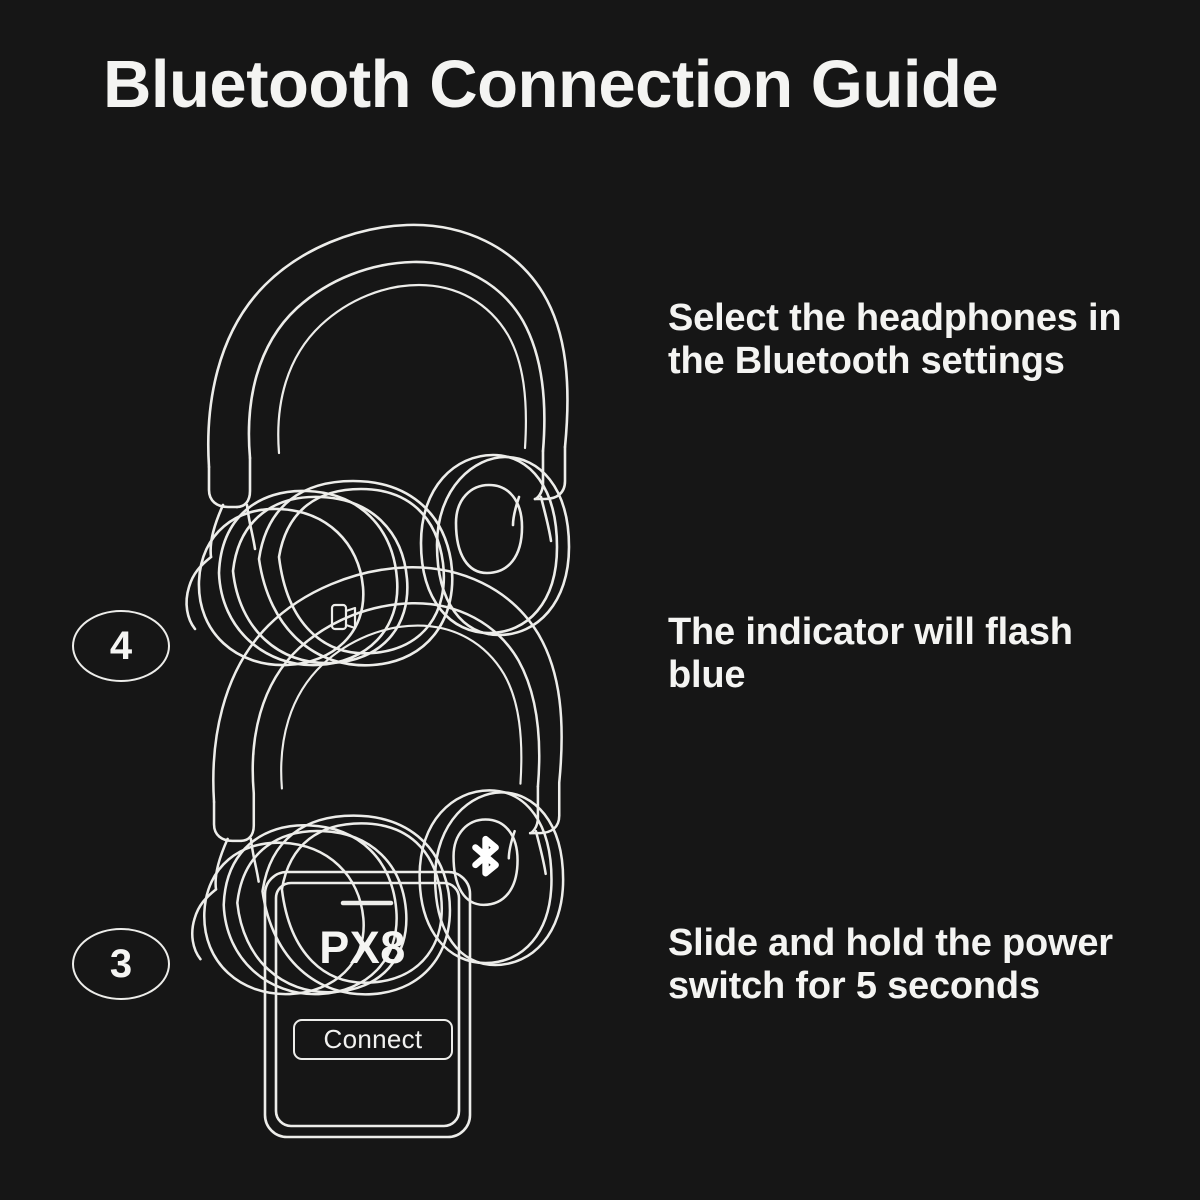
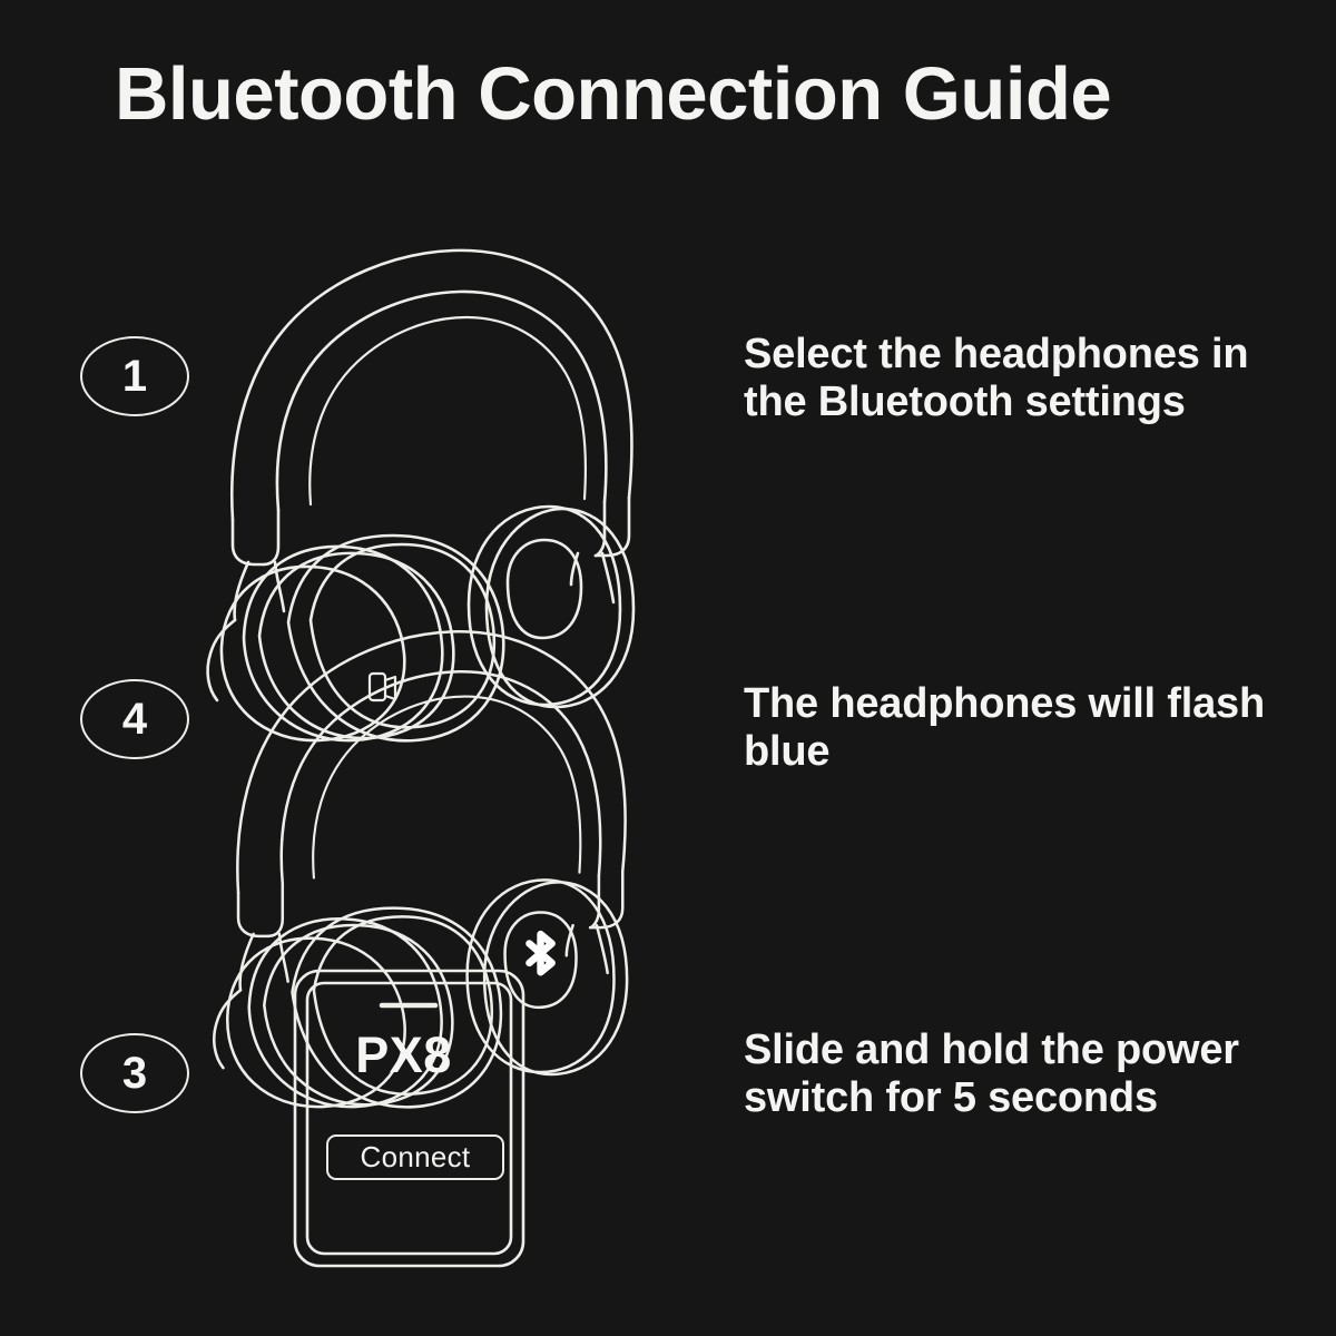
  Bluetooth Connection Guide
+ 1
  Select the headphones in the Bluetooth settings
  4
- The indicator will flash blue
+ The headphones will flash blue
  3
  PX8
  Connect
  Slide and hold the power switch for 5 seconds
